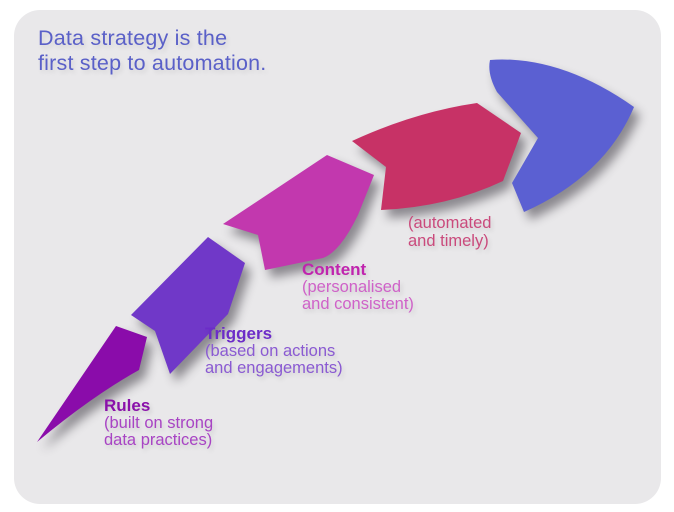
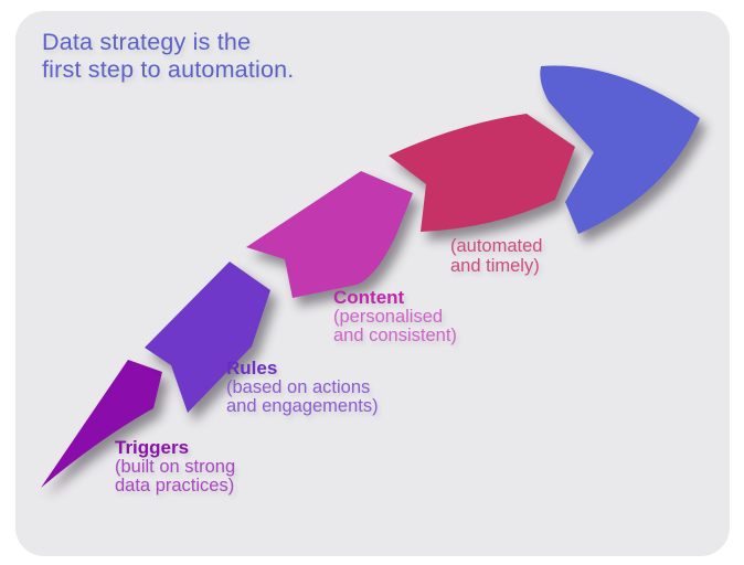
  Data strategy is the
  first step to automation.
- Rules
+ Triggers
  (built on strong
  data practices)
- Triggers
+ Rules
  (based on actions
  and engagements)
  Content
  (personalised
  and consistent)
  (automated
  and timely)
